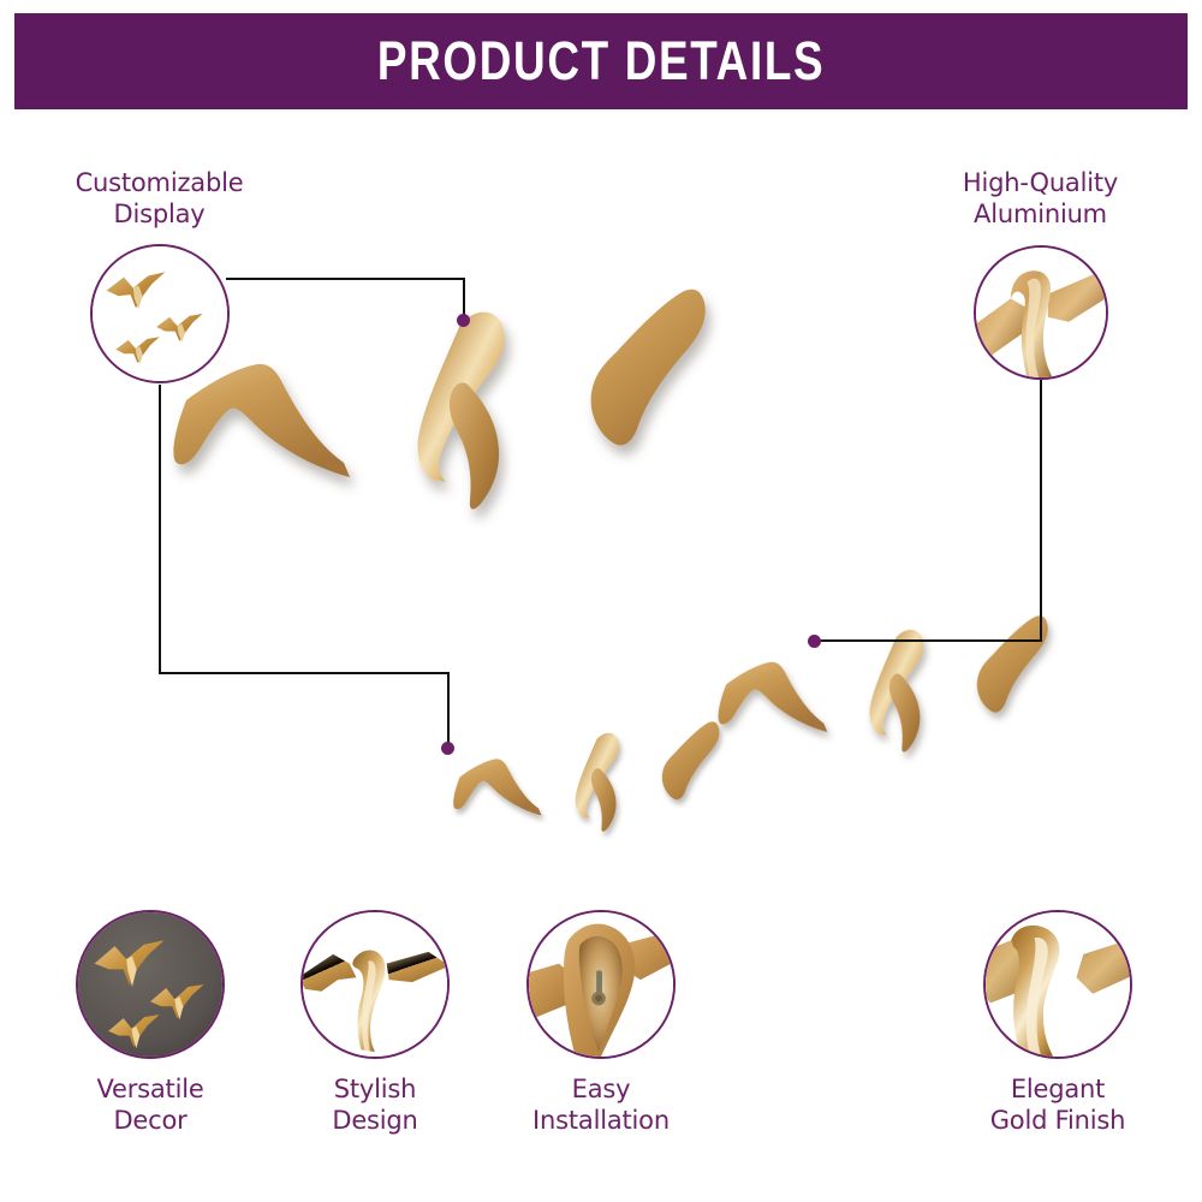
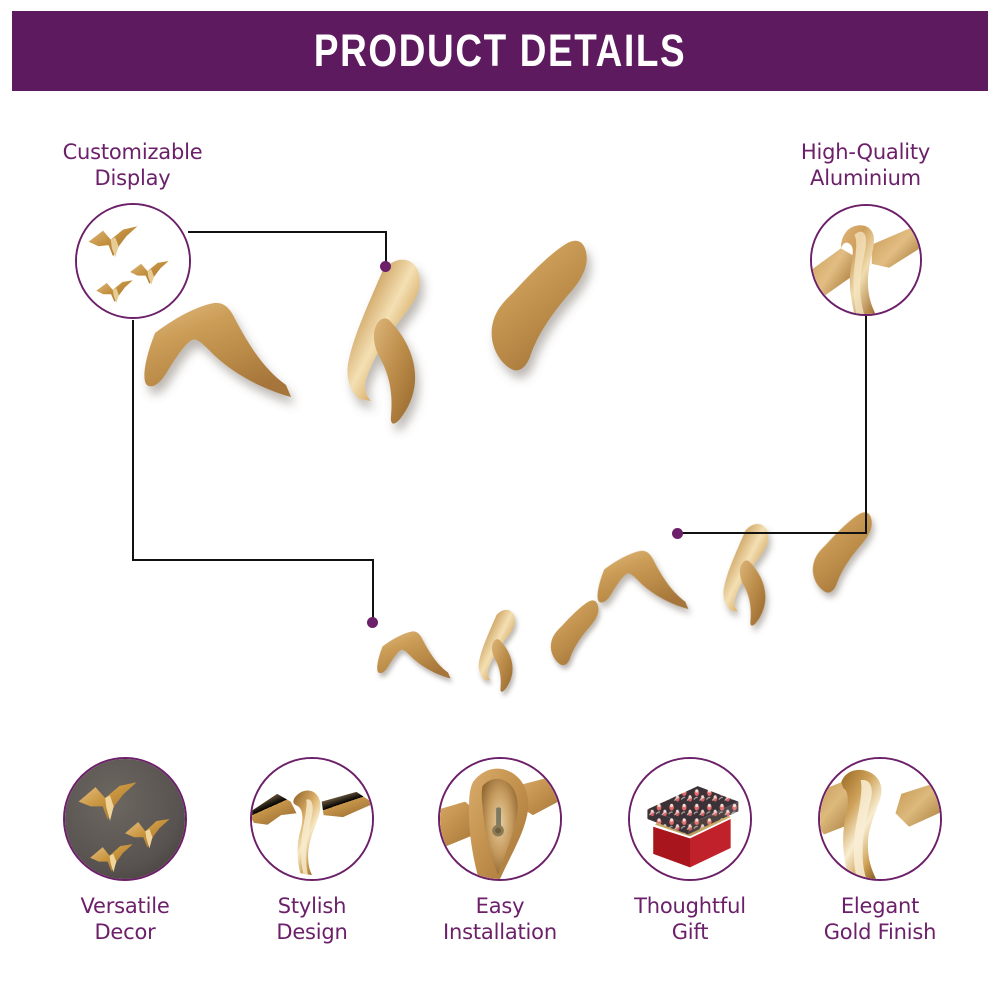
  PRODUCT DETAILS
  Customizable
  Display
  High-Quality
  Aluminium
  Versatile
  Decor
  Stylish
  Design
  Easy
  Installation
+ Thoughtful
+ Gift
  Elegant
  Gold Finish
